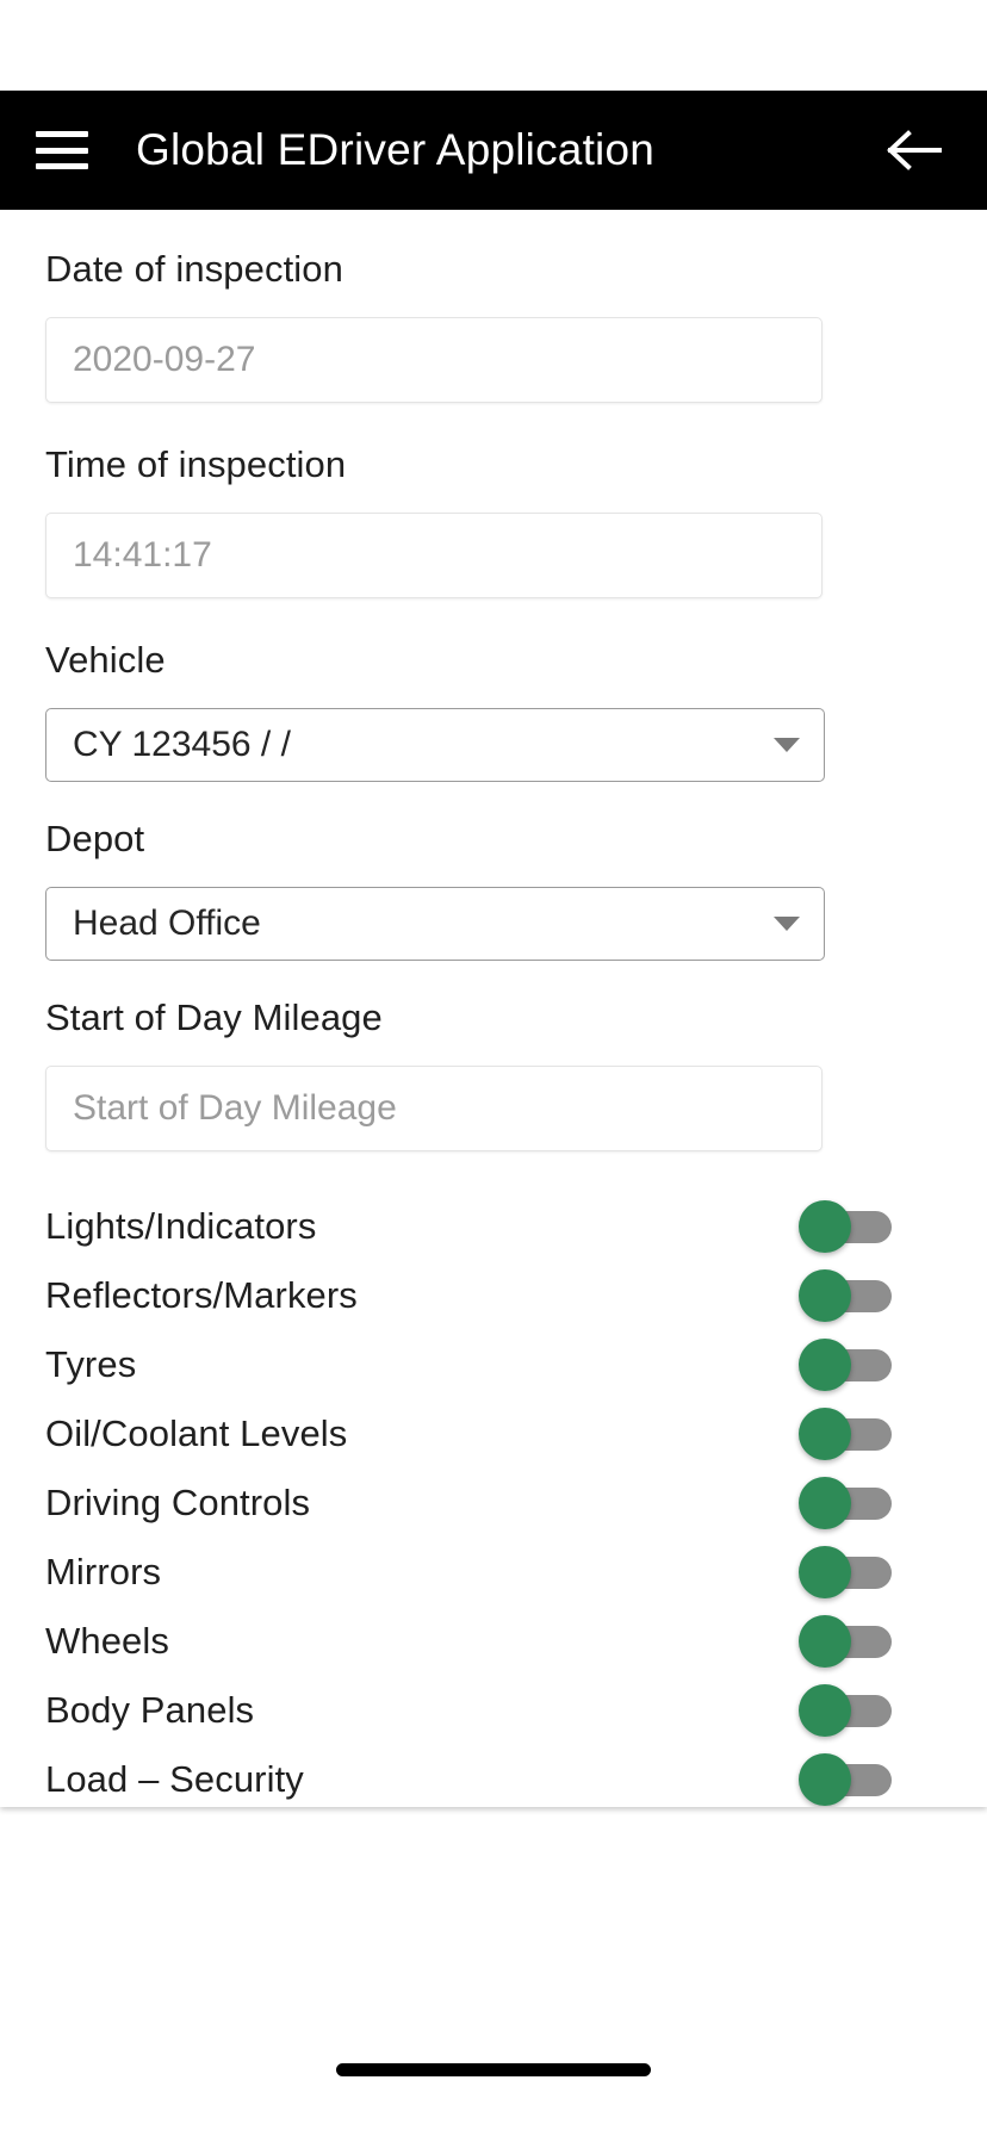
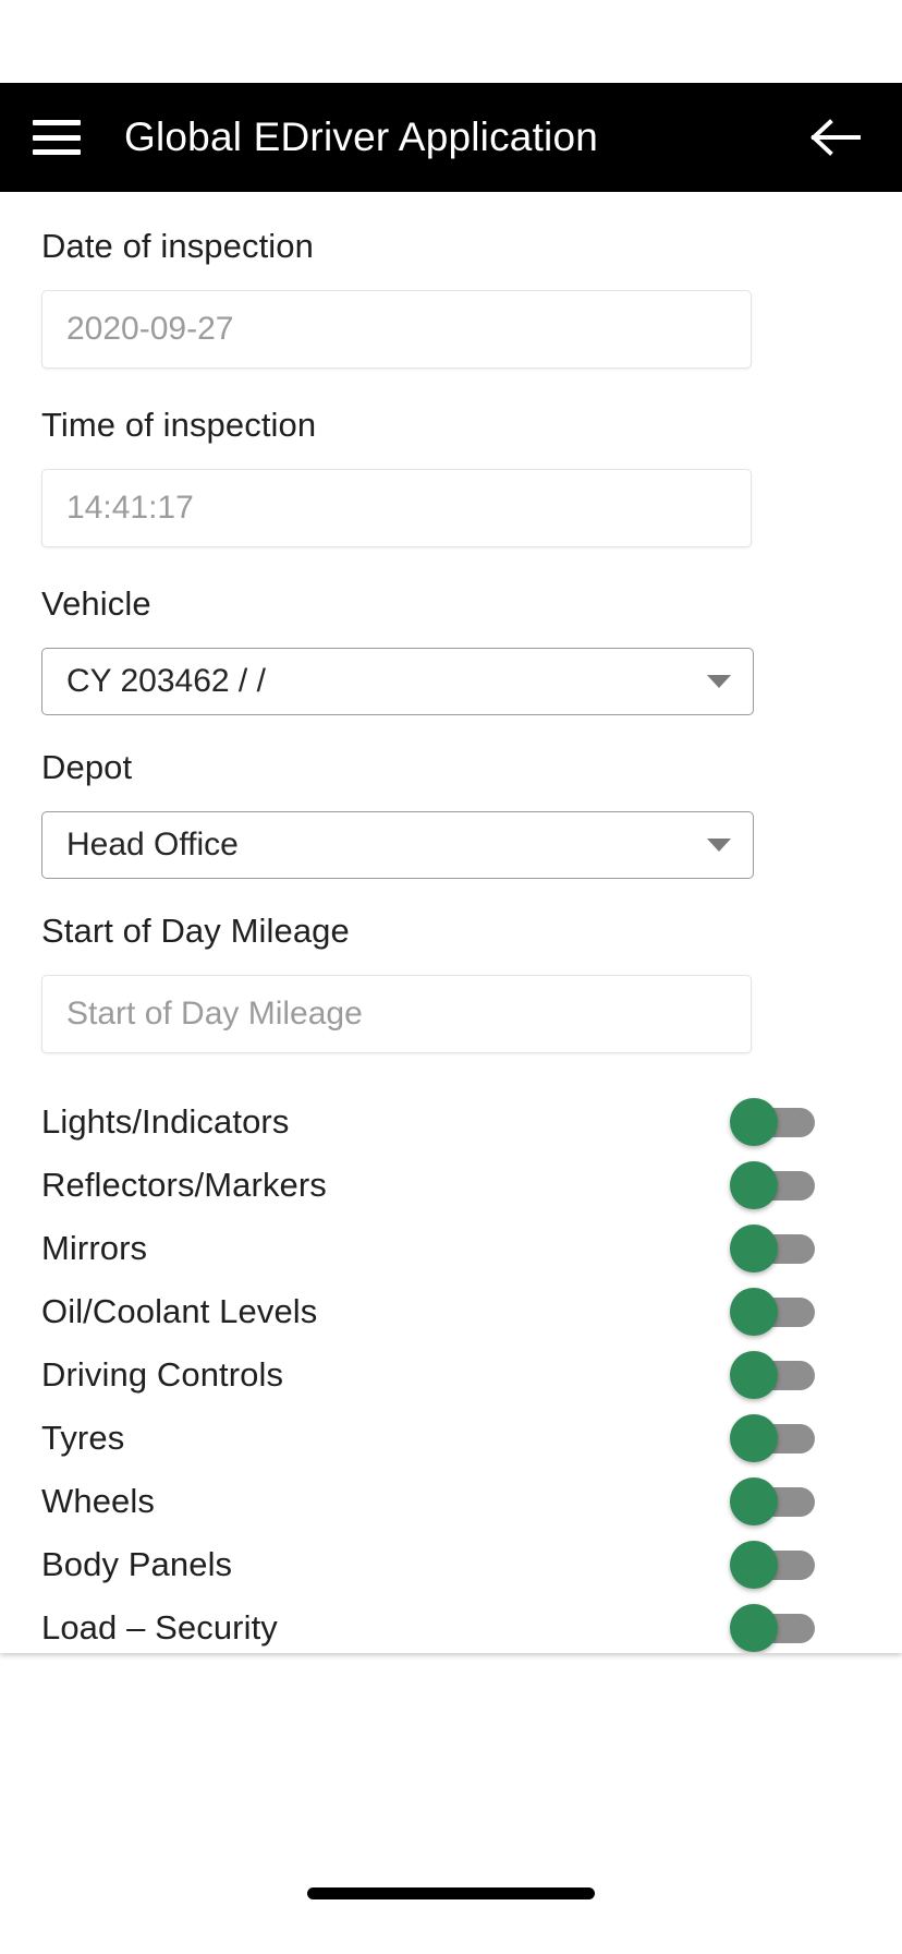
  Global EDriver Application
  Date of inspection
  2020-09-27
  Time of inspection
  14:41:17
  Vehicle
- CY 123456 / /
+ CY 203462 / /
  Depot
  Head Office
  Start of Day Mileage
  Start of Day Mileage
  Lights/Indicators
  Reflectors/Markers
- Tyres
+ Mirrors
  Oil/Coolant Levels
  Driving Controls
- Mirrors
+ Tyres
  Wheels
  Body Panels
  Load – Security
